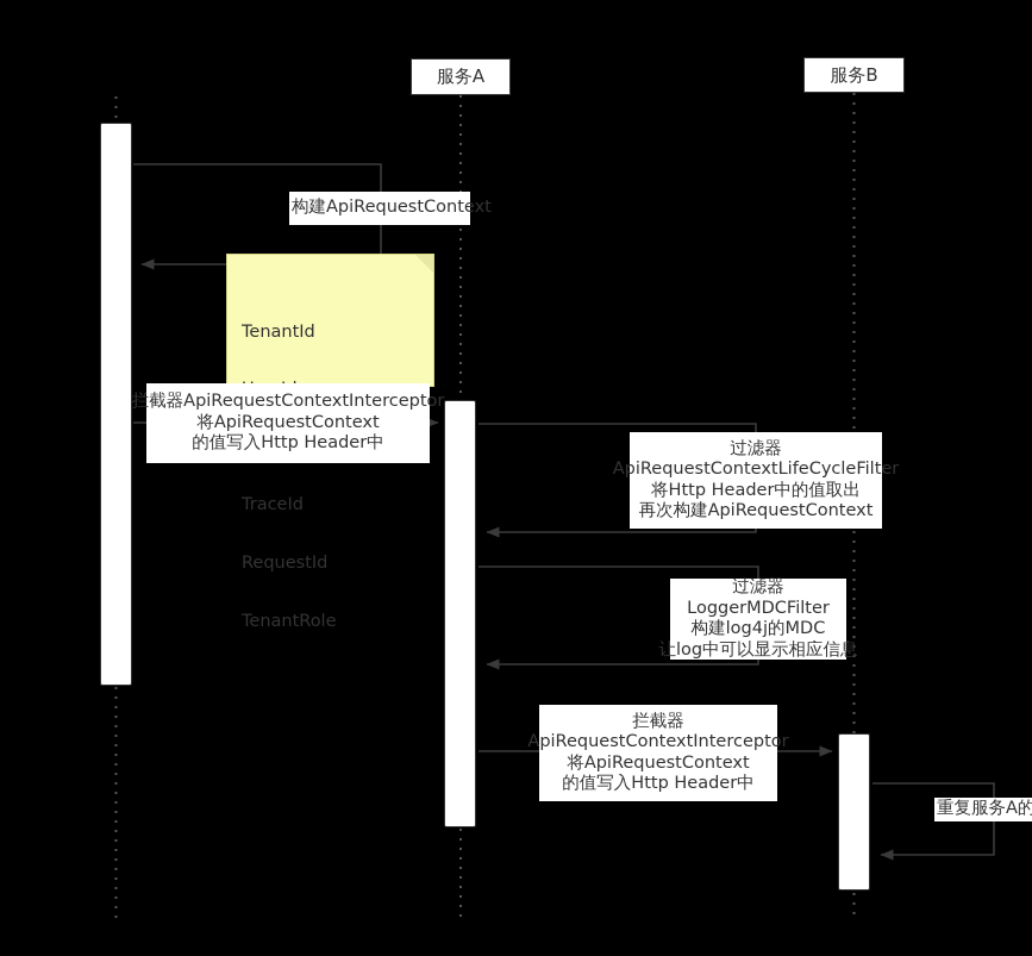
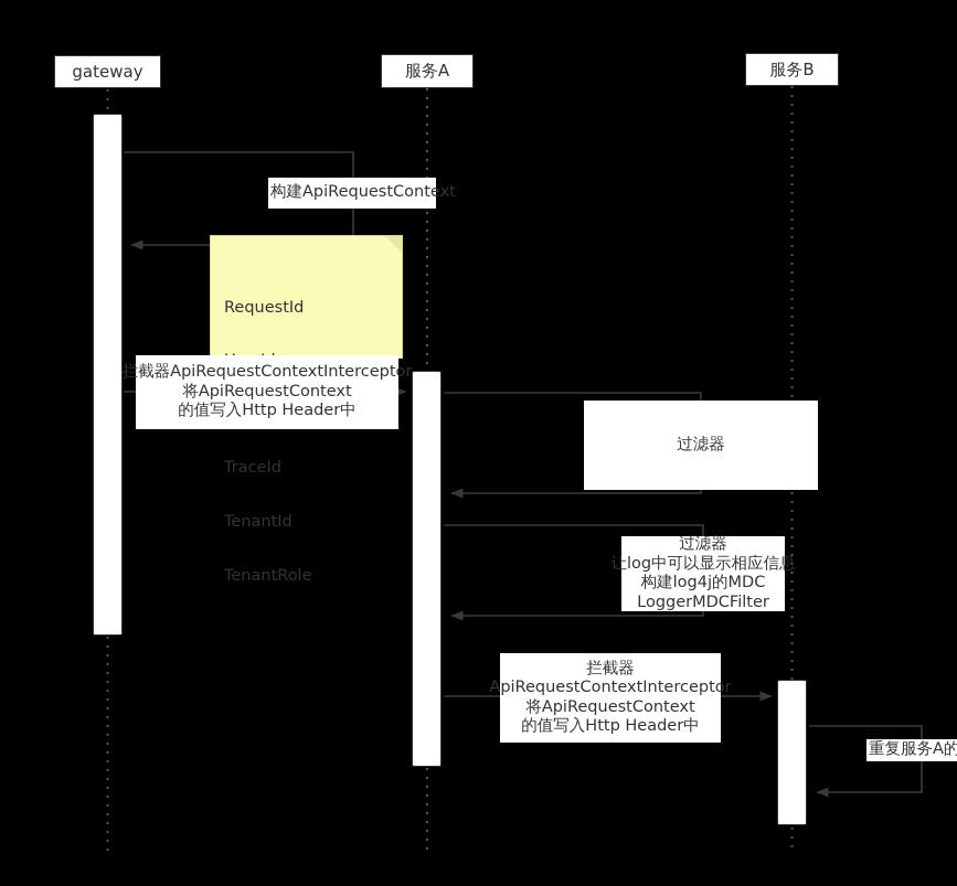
+ gateway
  服务A
  服务B
  构建ApiRequestContext
- TenantId
+ RequestId
  TraceId
- RequestId
+ TenantId
  TenantRole
  拦截器ApiRequestContextInterceptor
  将ApiRequestContext
  的值写入Http Header中
  过滤器
- ApiRequestContextLifeCycleFilter
- 将Http Header中的值取出
- 再次构建ApiRequestContext
  过滤器
- LoggerMDCFilter
+ 让log中可以显示相应信息
  构建log4j的MDC
- 让log中可以显示相应信息
+ LoggerMDCFilter
  拦截器
  ApiRequestContextInterceptor
  将ApiRequestContext
  的值写入Http Header中
  重复服务A的
